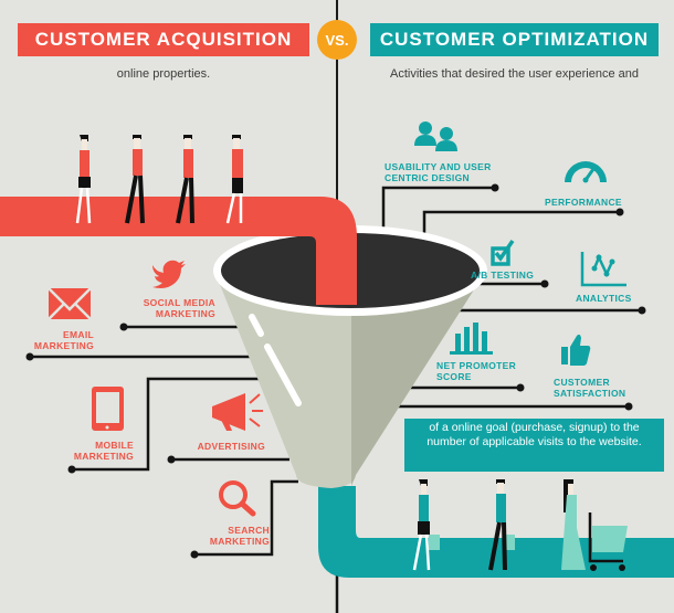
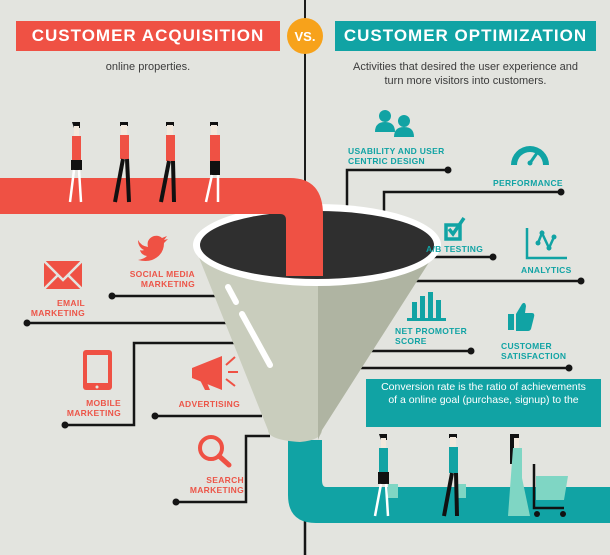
  CUSTOMER ACQUISITION
  VS.
  CUSTOMER OPTIMIZATION
  online properties.
  Activities that desired the user experience and
+ turn more visitors into customers.
  SOCIAL MEDIA
  MARKETING
  EMAIL
  MARKETING
  MOBILE
  MARKETING
  ADVERTISING
  SEARCH
  MARKETING
  USABILITY AND USER
  CENTRIC DESIGN
  PERFORMANCE
  A/B TESTING
  ANALYTICS
  NET PROMOTER
  SCORE
  CUSTOMER
  SATISFACTION
+ Conversion rate is the ratio of achievements
  of a online goal (purchase, signup) to the
- number of applicable visits to the website.
